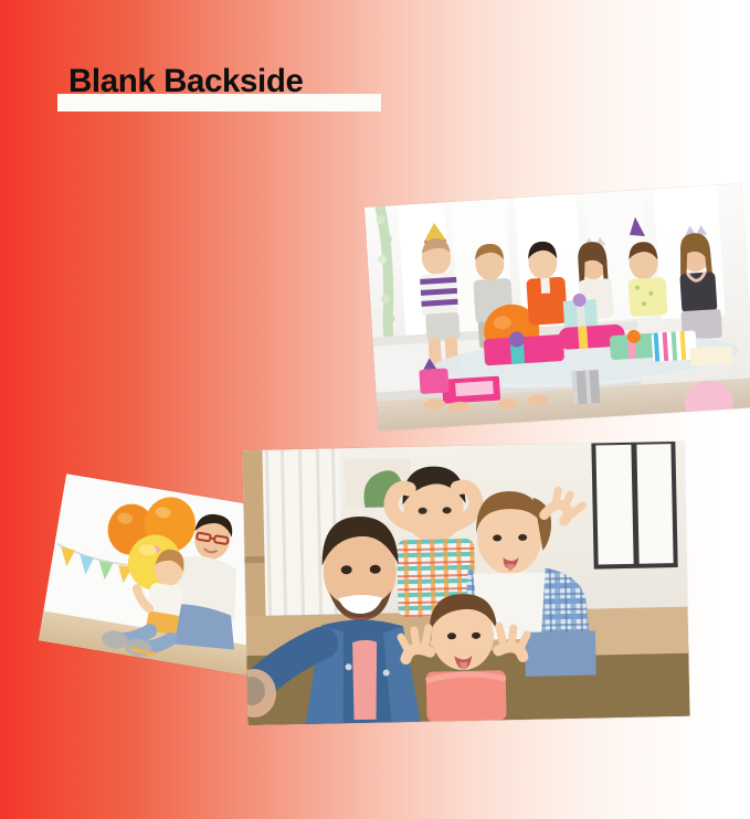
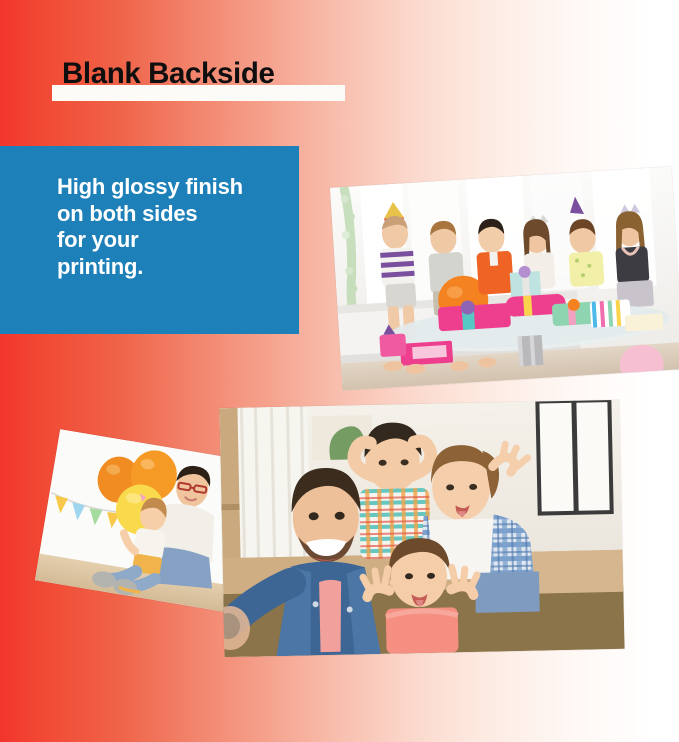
  Blank Backside
+ High glossy finish
+ on both sides
+ for your
+ printing.
